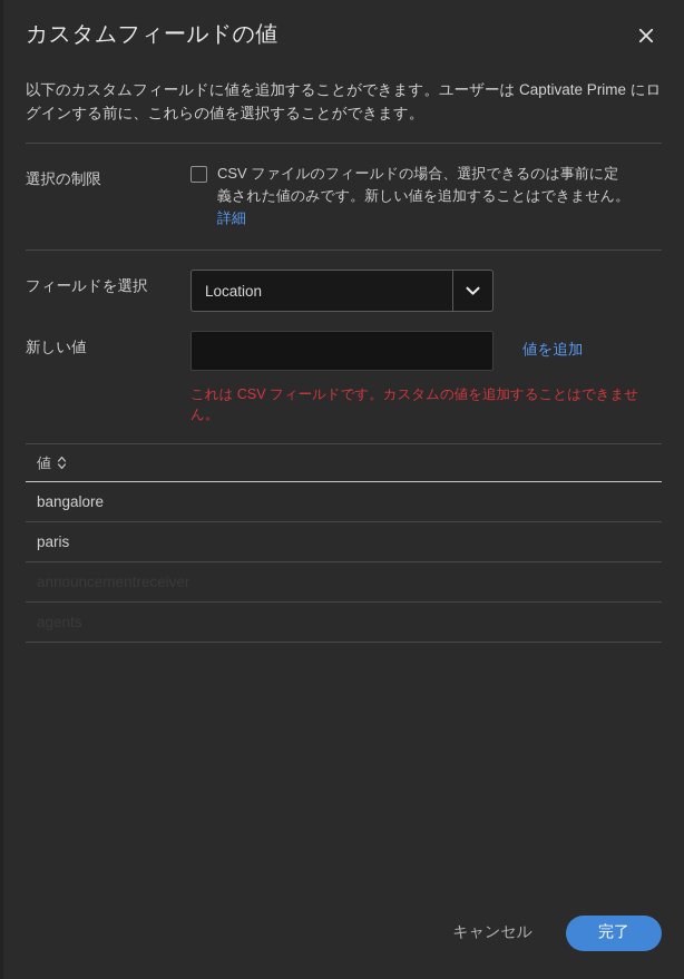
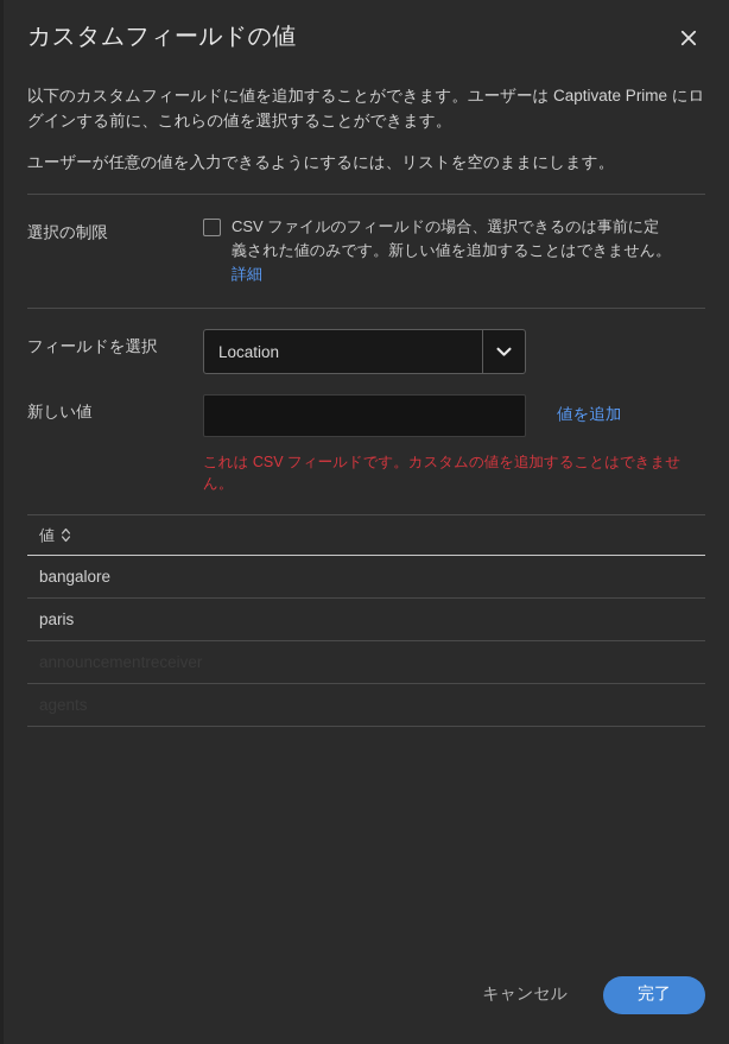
  カスタムフィールドの値
  以下のカスタムフィールドに値を追加することができます。ユーザーは Captivate Prime にログインする前に、これらの値を選択することができます。
+ ユーザーが任意の値を入力できるようにするには、リストを空のままにします。
  選択の制限
  CSV ファイルのフィールドの場合、選択できるのは事前に定義された値のみです。新しい値を追加することはできません。 詳細
  フィールドを選択
  Location
  新しい値
  値を追加
  これは CSV フィールドです。カスタムの値を追加することはできません。
  値
  bangalore
  paris
  キャンセル
  完了
